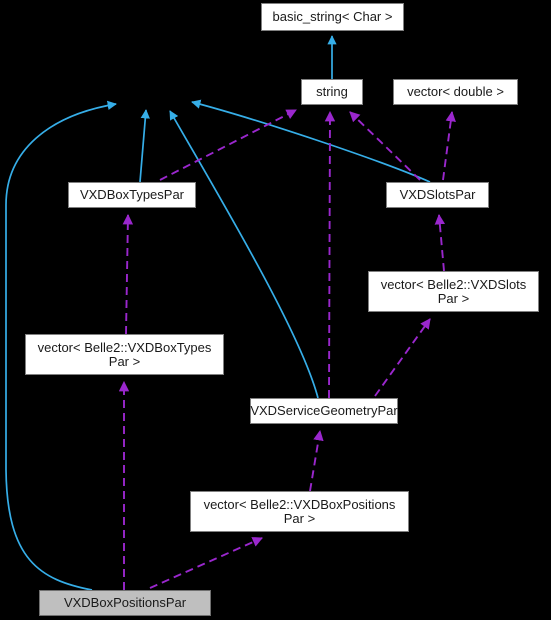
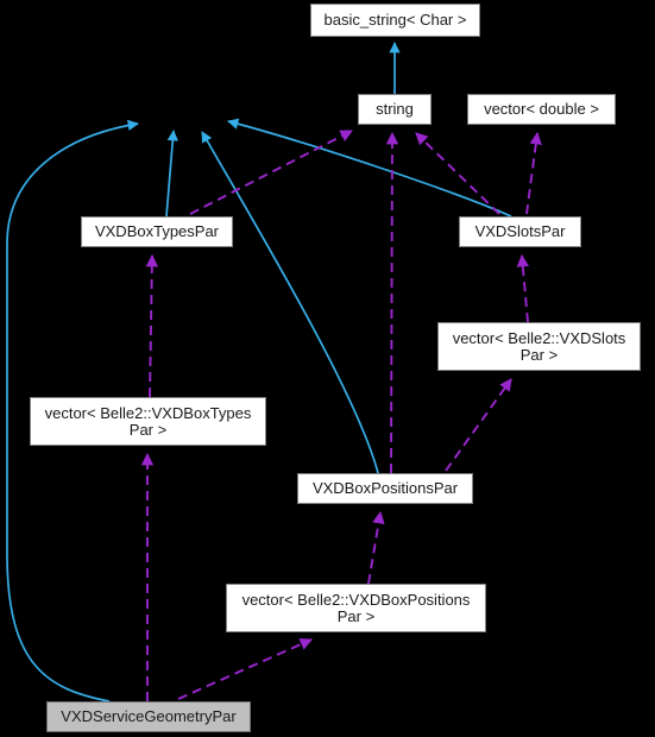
  basic_string< Char >
  string
  vector< double >
  VXDBoxTypesPar
  VXDSlotsPar
  vector< Belle2::VXDSlots
  Par >
  vector< Belle2::VXDBoxTypes
  Par >
- VXDServiceGeometryPar
+ VXDBoxPositionsPar
  vector< Belle2::VXDBoxPositions
  Par >
- VXDBoxPositionsPar
+ VXDServiceGeometryPar
